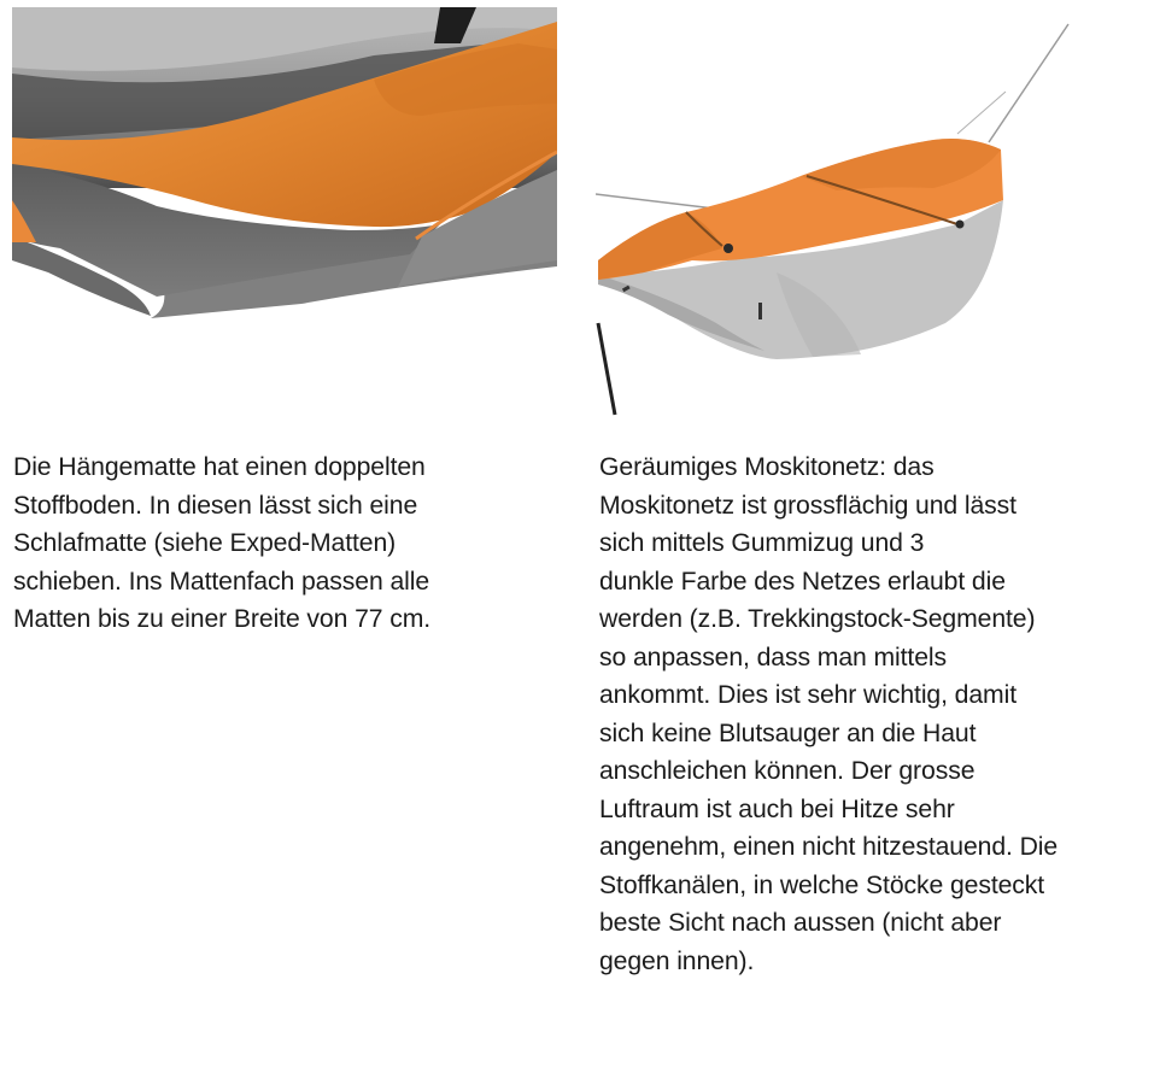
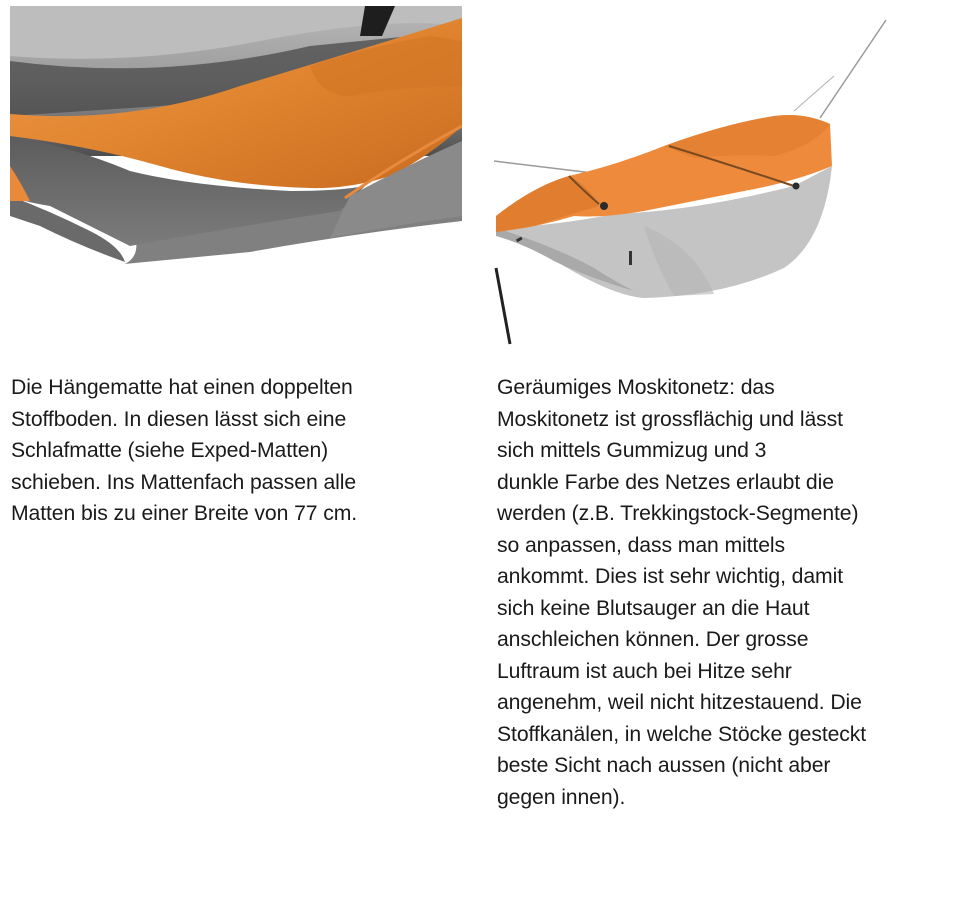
  Die Hängematte hat einen doppelten
  Stoffboden. In diesen lässt sich eine
  Schlafmatte (siehe Exped-Matten)
  schieben. Ins Mattenfach passen alle
  Matten bis zu einer Breite von 77 cm.
  Geräumiges Moskitonetz: das
  Moskitonetz ist grossflächig und lässt
  sich mittels Gummizug und 3
  dunkle Farbe des Netzes erlaubt die
  werden (z.B. Trekkingstock-Segmente)
  so anpassen, dass man mittels
  ankommt. Dies ist sehr wichtig, damit
  sich keine Blutsauger an die Haut
  anschleichen können. Der grosse
  Luftraum ist auch bei Hitze sehr
- angenehm, einen nicht hitzestauend. Die
+ angenehm, weil nicht hitzestauend. Die
  Stoffkanälen, in welche Stöcke gesteckt
  beste Sicht nach aussen (nicht aber
  gegen innen).
